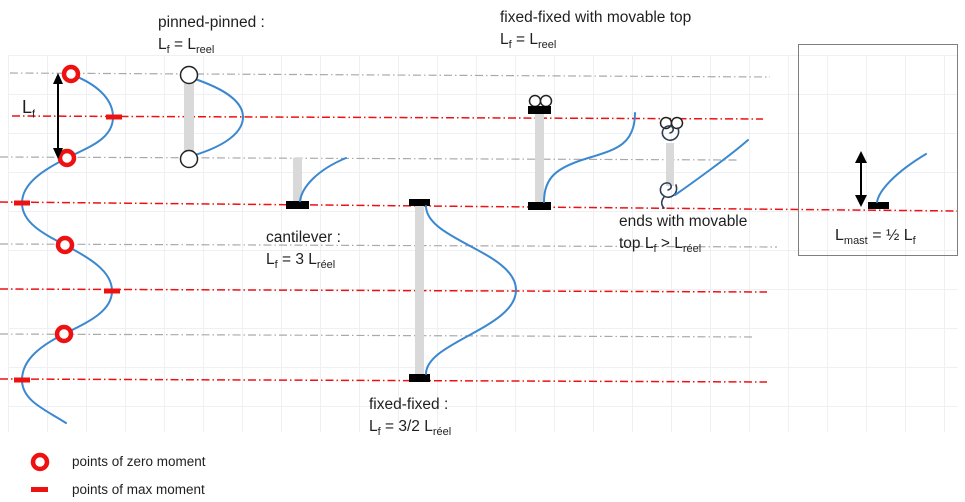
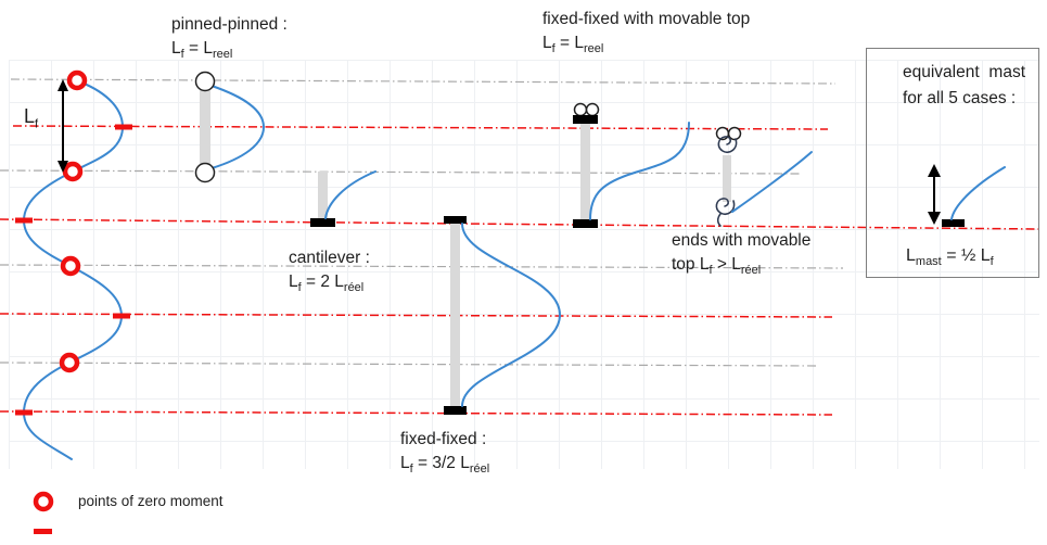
  Lf
  pinned-pinned :
  Lf = Lreel
  fixed-fixed with movable top
  Lf = Lreel
  cantilever :
- Lf = 3 Lréel
+ Lf = 2 Lréel
  fixed-fixed :
  Lf = 3/2 Lréel
  ends with movable
  top Lf > Lréel
+ equivalent mast for all 5 cases :
  Lmast = ½ Lf
  points of zero moment
- points of max moment
